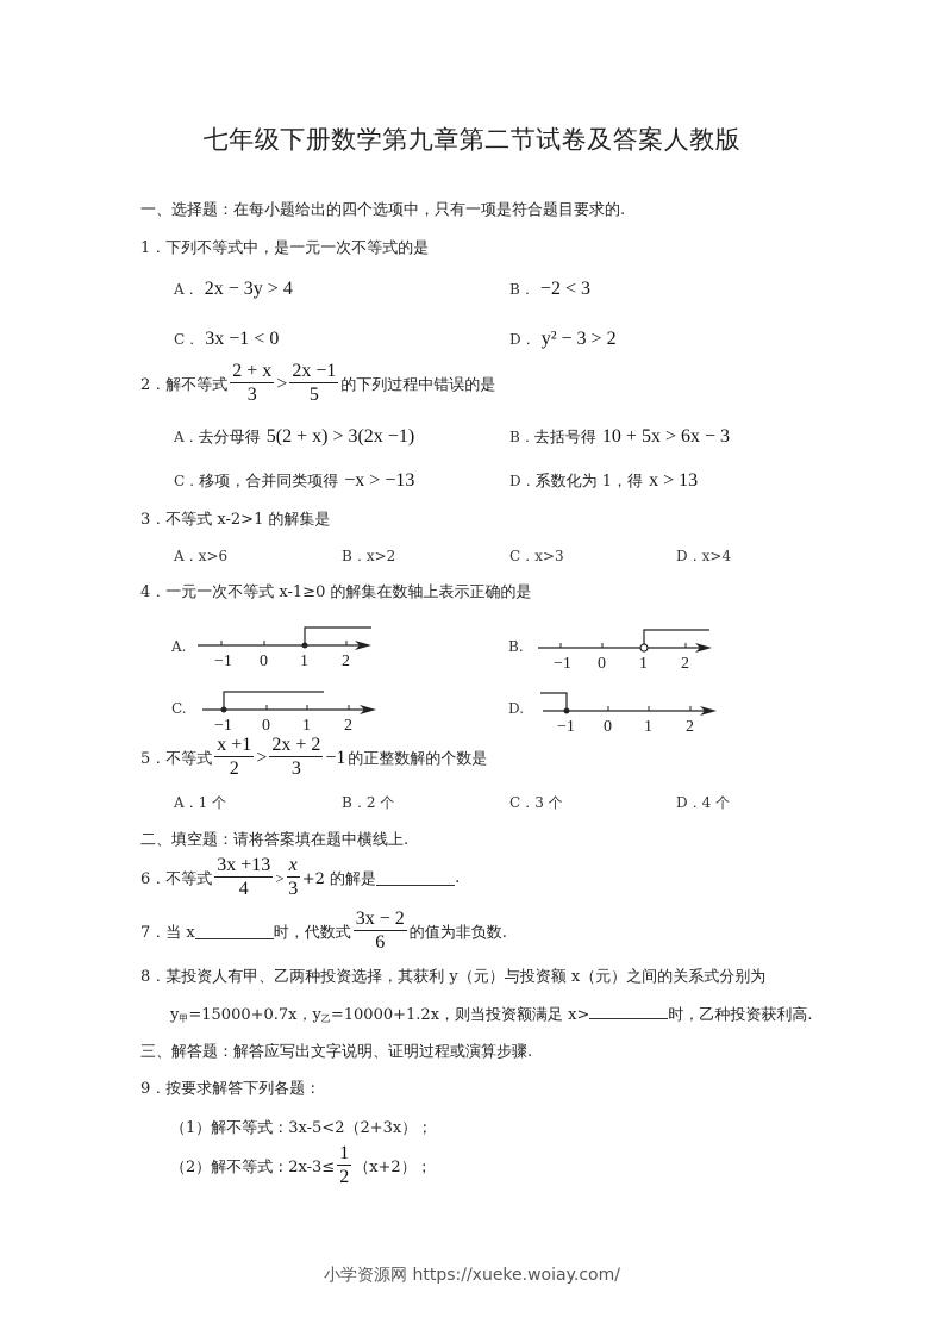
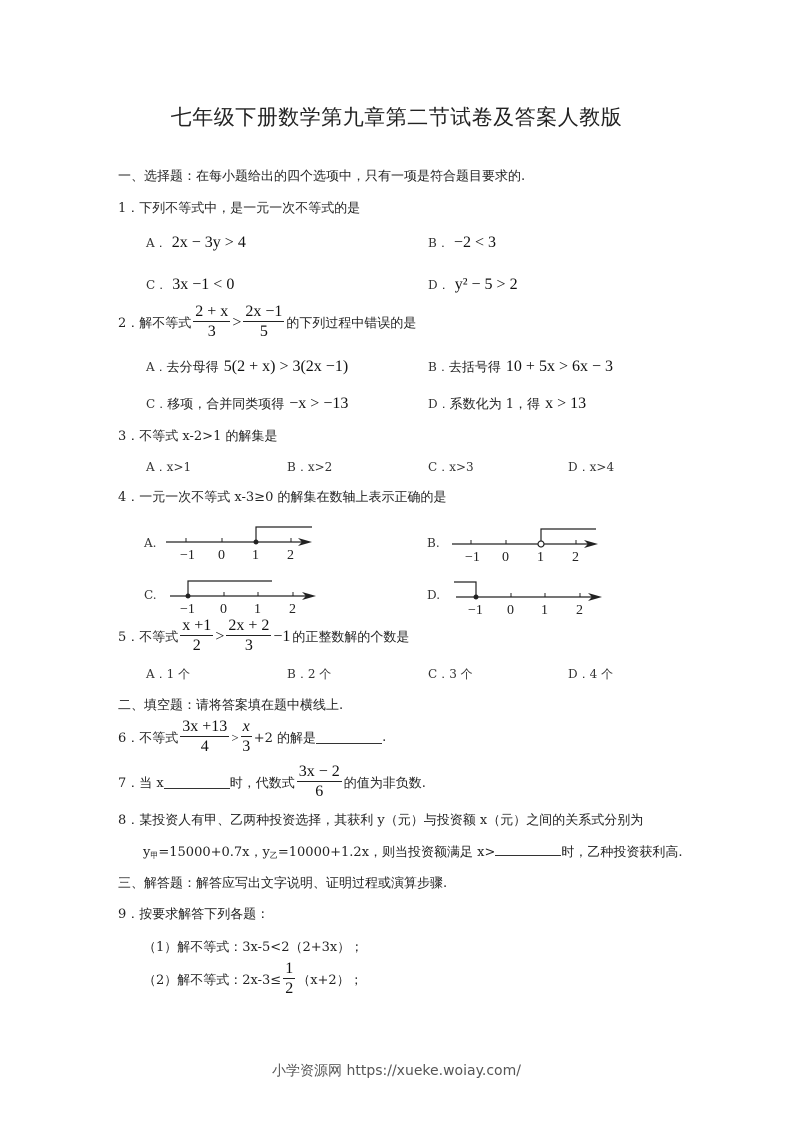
  七年级下册数学第九章第二节试卷及答案人教版
  一、选择题：在每小题给出的四个选项中，只有一项是符合题目要求的.
  1．下列不等式中，是一元一次不等式的是
  A． 2x − 3y > 4
  B． −2 < 3
  C． 3x −1 < 0
- D． y² − 3 > 2
+ D． y² − 5 > 2
  2．解不等式
  2 + x
  3
  >
  2x −1
  5
  的下列过程中错误的是
  A．去分母得 5(2 + x) > 3(2x −1)
  B．去括号得 10 + 5x > 6x − 3
  C．移项，合并同类项得 −x > −13
  D．系数化为 1，得 x > 13
  3．不等式 x-2>1 的解集是
- A．x>6
+ A．x>1
  B．x>2
  C．x>3
  D．x>4
- 4．一元一次不等式 x-1≥0 的解集在数轴上表示正确的是
+ 4．一元一次不等式 x-3≥0 的解集在数轴上表示正确的是
  A.
  −1
  0
  1
  2
  B.
  −1
  0
  1
  2
  C.
  −1
  0
  1
  2
  D.
  −1
  0
  1
  2
  5．不等式
  x +1
  2
  >
  2x + 2
  3
  −1
  的正整数解的个数是
  A．1 个
  B．2 个
  C．3 个
  D．4 个
  二、填空题：请将答案填在题中横线上.
  6．不等式
  3x +13
  4
  >
  x
  3
  +2 的解是
  .
  7．当 x
  时，代数式
  3x − 2
  6
  的值为非负数.
  8．某投资人有甲、乙两种投资选择，其获利 y（元）与投资额 x（元）之间的关系式分别为
  y甲=15000+0.7x，y乙=10000+1.2x，则当投资额满足 x> 时，乙种投资获利高.
  三、解答题：解答应写出文字说明、证明过程或演算步骤.
  9．按要求解答下列各题：
  （1）解不等式：3x-5<2（2+3x）；
  （2）解不等式：2x-3≤
  1
  2
  （x+2）；
  小学资源网 https://xueke.woiay.com/
